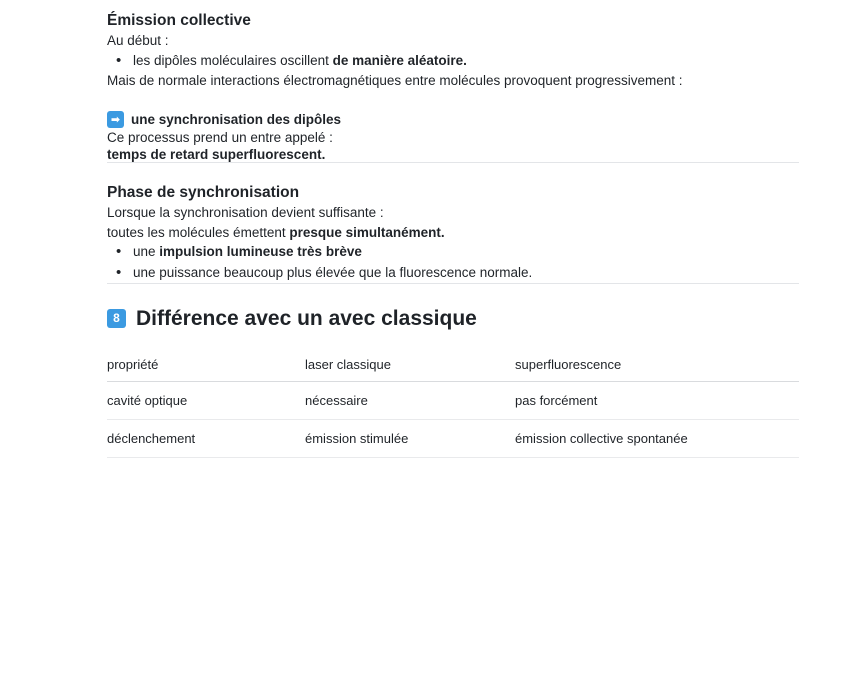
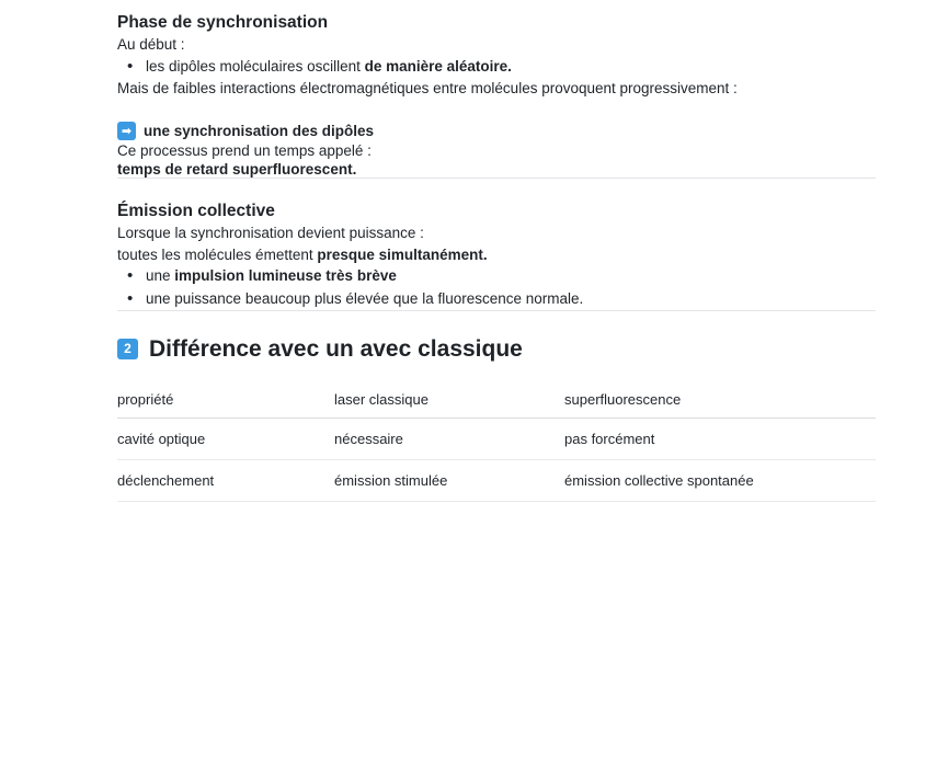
- Émission collective
+ Phase de synchronisation
  Au début :
  les dipôles moléculaires oscillent de manière aléatoire.
- Mais de normale interactions électromagnétiques entre molécules provoquent progressivement :
+ Mais de faibles interactions électromagnétiques entre molécules provoquent progressivement :
  ➡
  une synchronisation des dipôles
- Ce processus prend un entre appelé :
+ Ce processus prend un temps appelé :
  temps de retard superfluorescent.
- Phase de synchronisation
+ Émission collective
- Lorsque la synchronisation devient suffisante :
+ Lorsque la synchronisation devient puissance :
  toutes les molécules émettent presque simultanément.
  une impulsion lumineuse très brève
  une puissance beaucoup plus élevée que la fluorescence normale.
- 8
+ 2
  Différence avec un avec classique
  propriété	laser classique	superfluorescence
  cavité optique	nécessaire	pas forcément
  déclenchement	émission stimulée	émission collective spontanée
